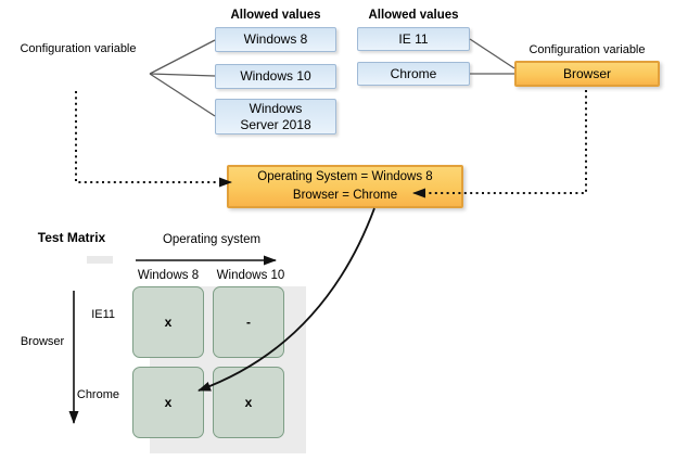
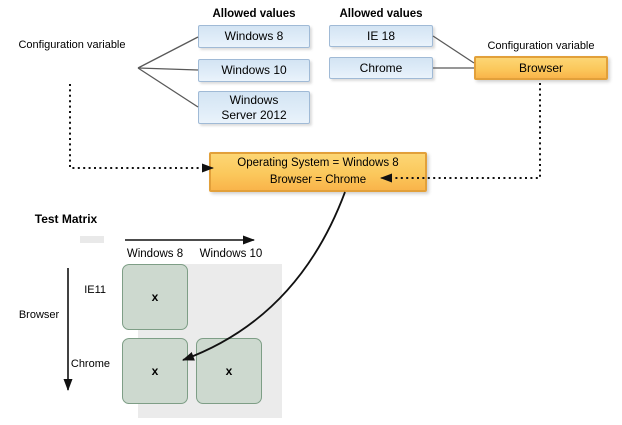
  Configuration variable
  Allowed values
  Windows 8
  Windows 10
- Windows Server 2018
+ Windows Server 2012
  Allowed values
- IE 11
+ IE 18
  Chrome
  Configuration variable
  Browser
  Operating System = Windows 8
  Browser = Chrome
  Test Matrix
- Operating system
  Windows 8
  Windows 10
  IE11
  Chrome
  Browser
  x
- -
  x
  x
